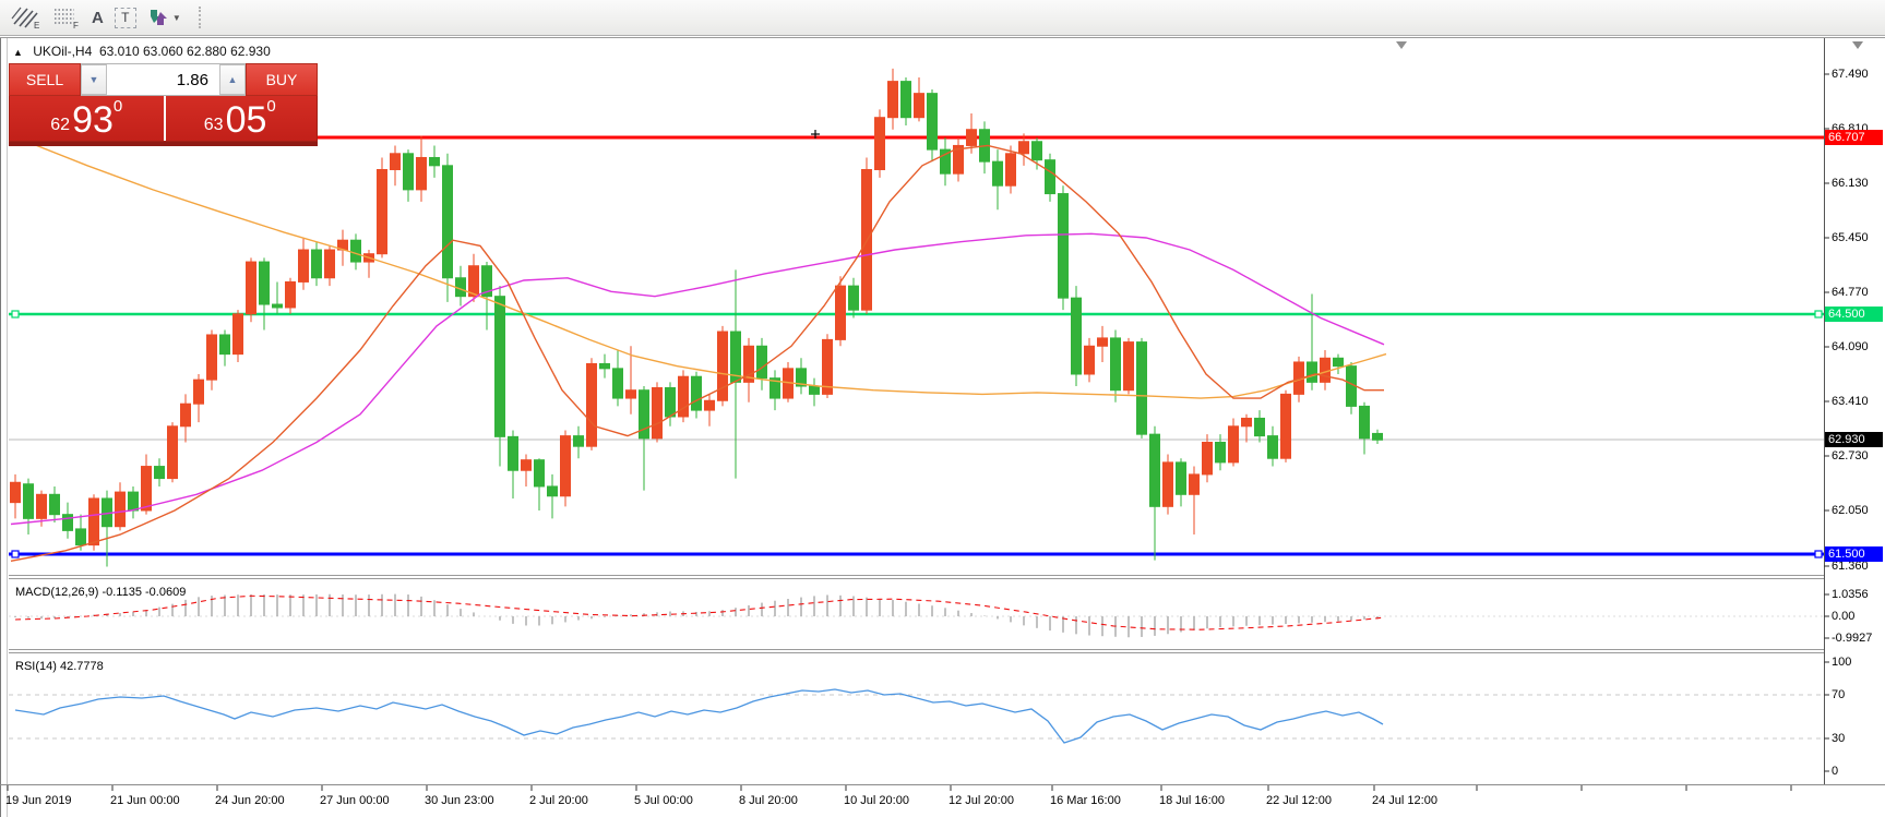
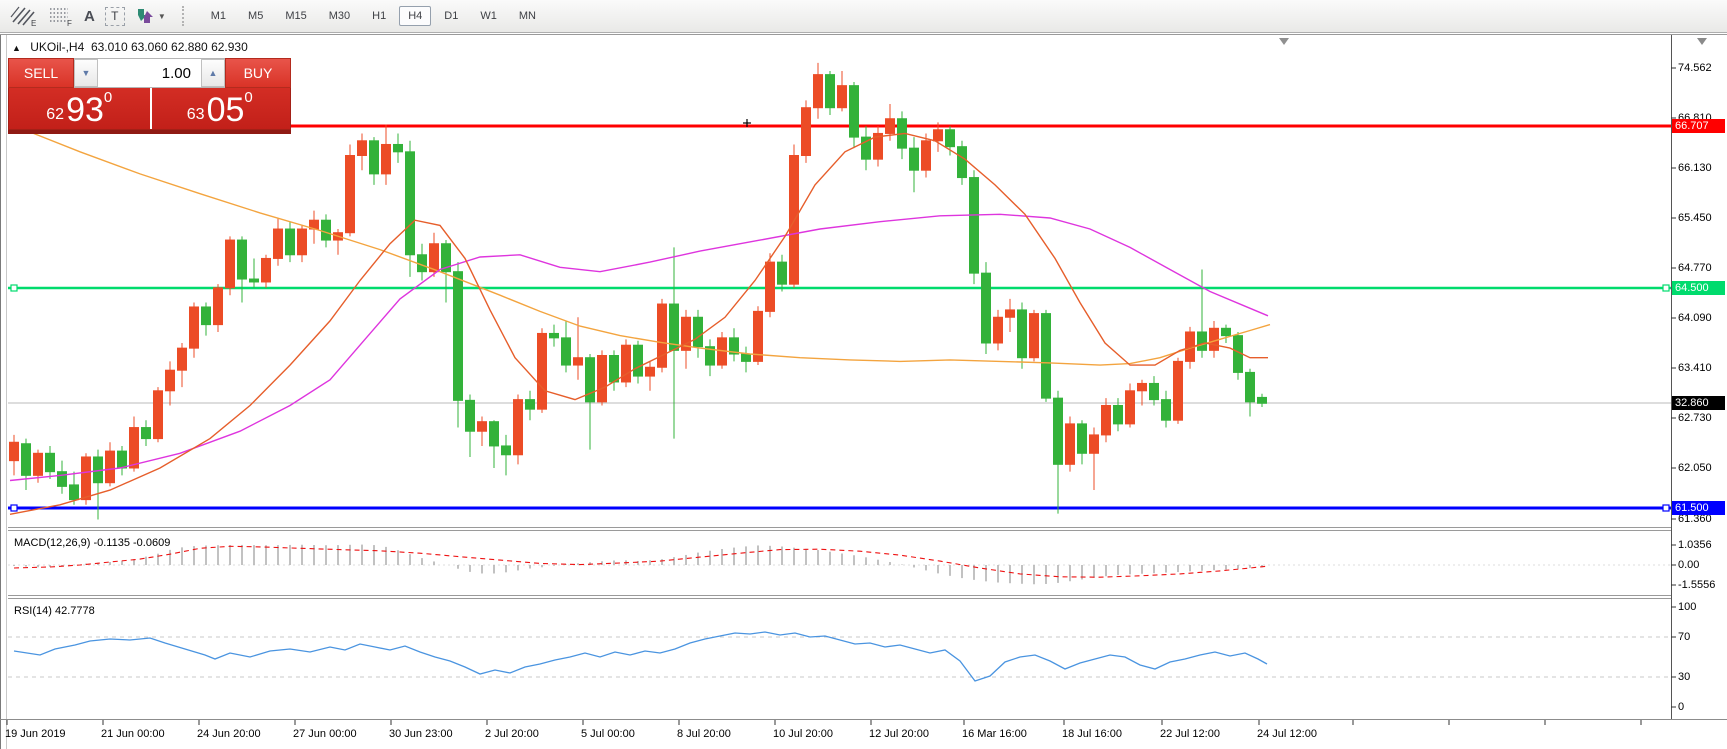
  E
  F
  A
  T
  ▼
+ M1
+ M5
+ M15
+ M30
+ H1
+ H4
+ D1
+ W1
+ MN
  ▲ UKOil-,H4 63.010 63.060 62.880 62.930
  MACD(12,26,9) -0.1135 -0.0609
  RSI(14) 42.7778
- 67.490
+ 74.562
  66.810
  66.130
  65.450
  64.770
  64.090
  63.410
  62.730
  62.050
  61.360
  66.707
  64.500
- 62.930
+ 32.860
  61.500
  1.0356
  0.00
- -0.9927
+ -1.5556
  100
  70
  30
  0
  19 Jun 2019
  21 Jun 00:00
  24 Jun 20:00
  27 Jun 00:00
  30 Jun 23:00
  2 Jul 20:00
  5 Jul 00:00
  8 Jul 20:00
  10 Jul 20:00
  12 Jul 20:00
  16 Mar 16:00
  18 Jul 16:00
  22 Jul 12:00
  24 Jul 12:00
  SELL
  ▼
- 1.86
+ 1.00
  ▲
  BUY
  62
  93
  0
  63
  05
  0
